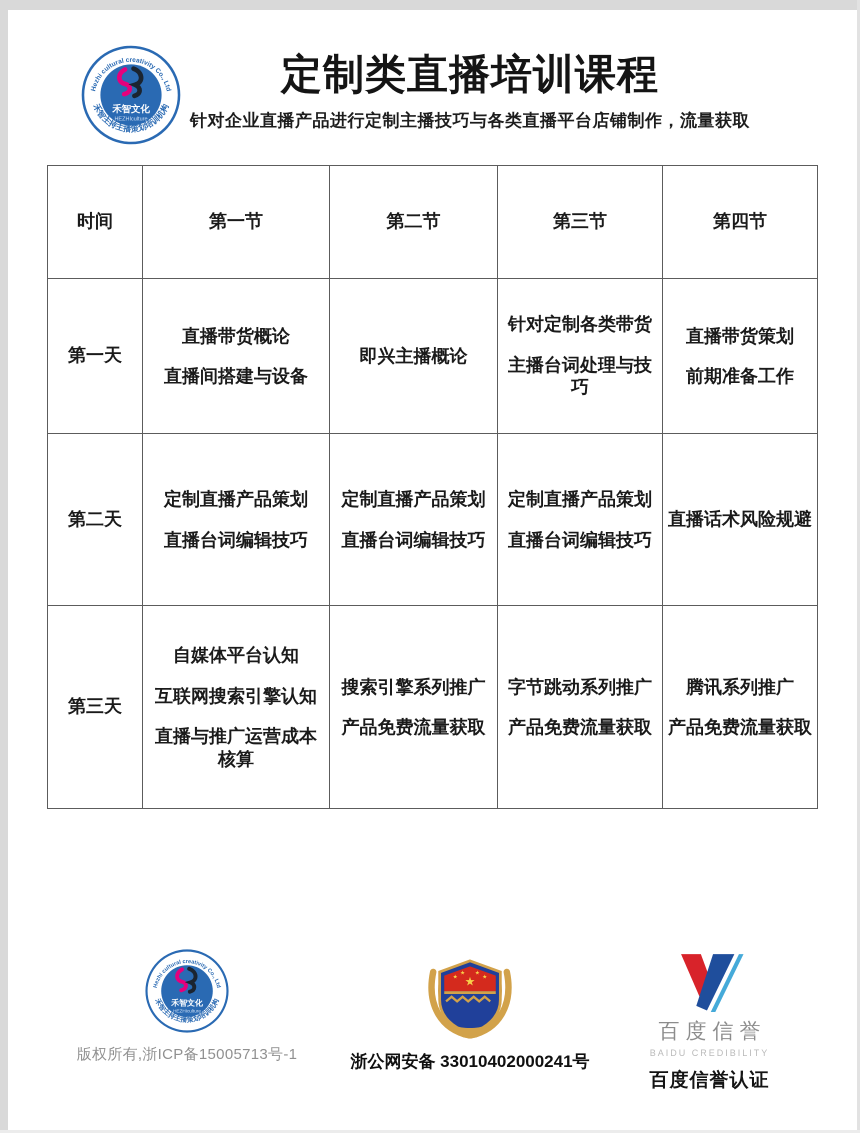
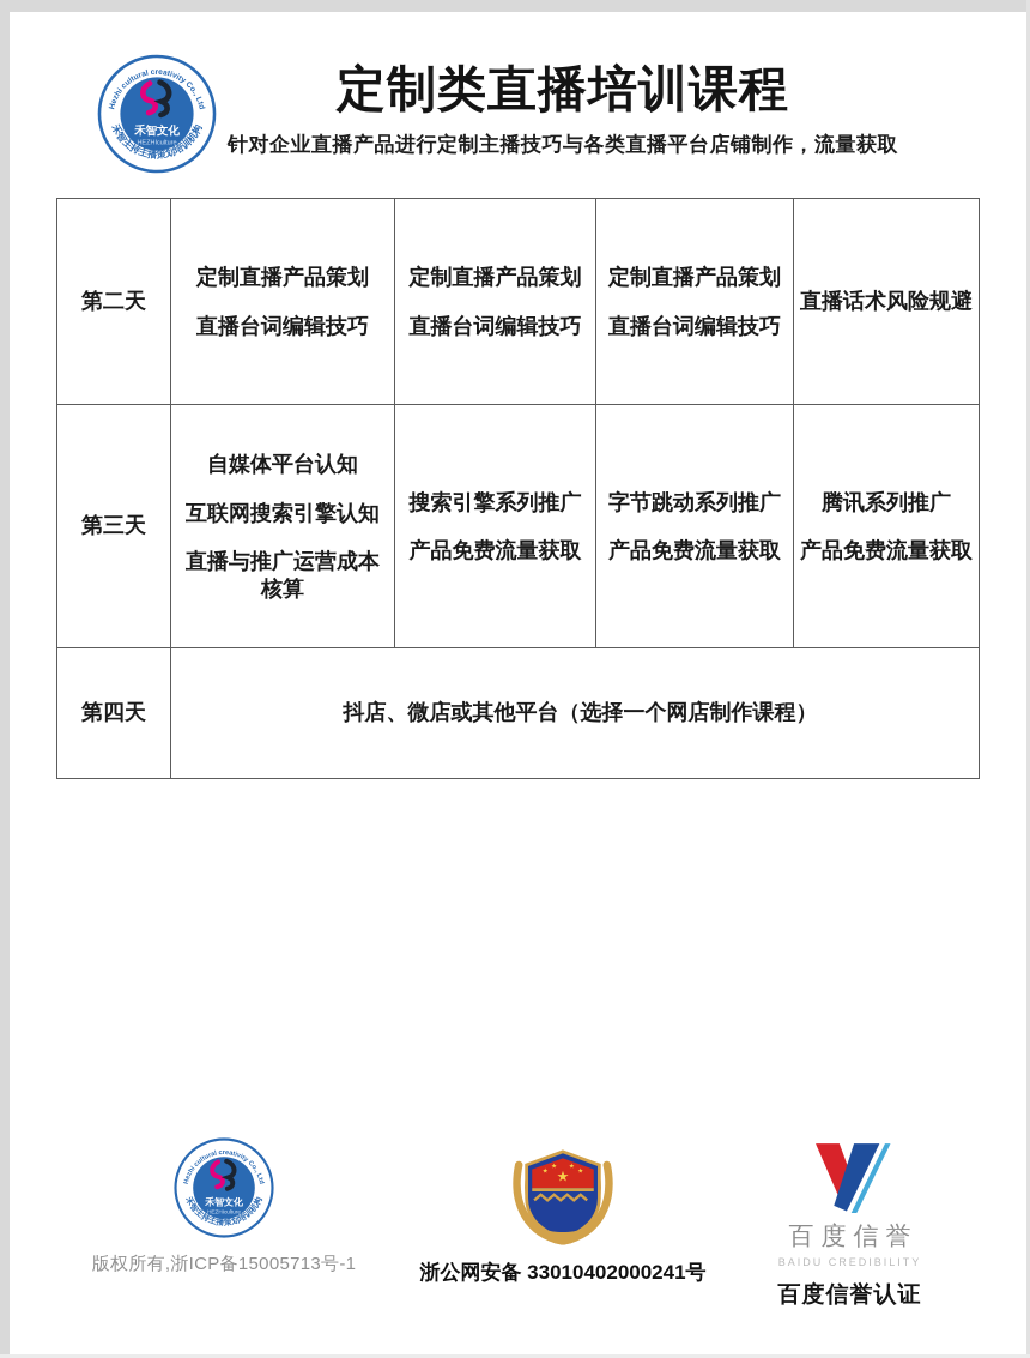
  定制类直播培训课程
  针对企业直播产品进行定制主播技巧与各类直播平台店铺制作，流量获取
- 时间	第一节	第二节	第三节	第四节
- 第一天	直播带货概论 直播间搭建与设备	即兴主播概论	针对定制各类带货 主播台词处理与技巧	直播带货策划 前期准备工作
  第二天	定制直播产品策划 直播台词编辑技巧	定制直播产品策划 直播台词编辑技巧	定制直播产品策划 直播台词编辑技巧	直播话术风险规避
  第三天	自媒体平台认知 互联网搜索引擎认知 直播与推广运营成本核算	搜索引擎系列推广 产品免费流量获取	字节跳动系列推广 产品免费流量获取	腾讯系列推广 产品免费流量获取
+ 第四天	抖店、微店或其他平台（选择一个网店制作课程）
  版权所有,浙ICP备15005713号-1
  浙公网安备 33010402000241号
  百度信誉
  BAIDU CREDIBILITY
  百度信誉认证
